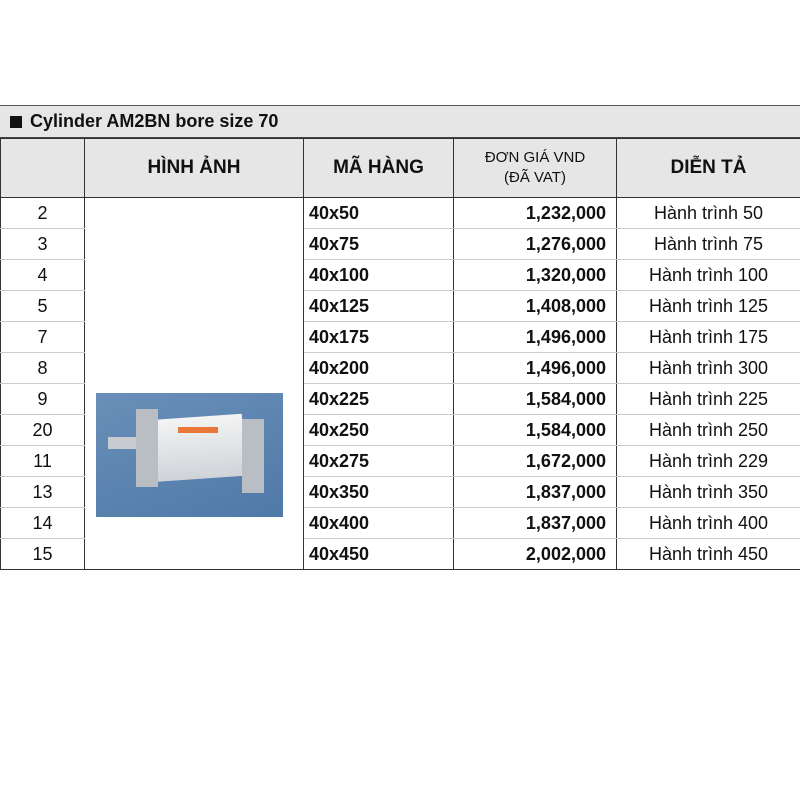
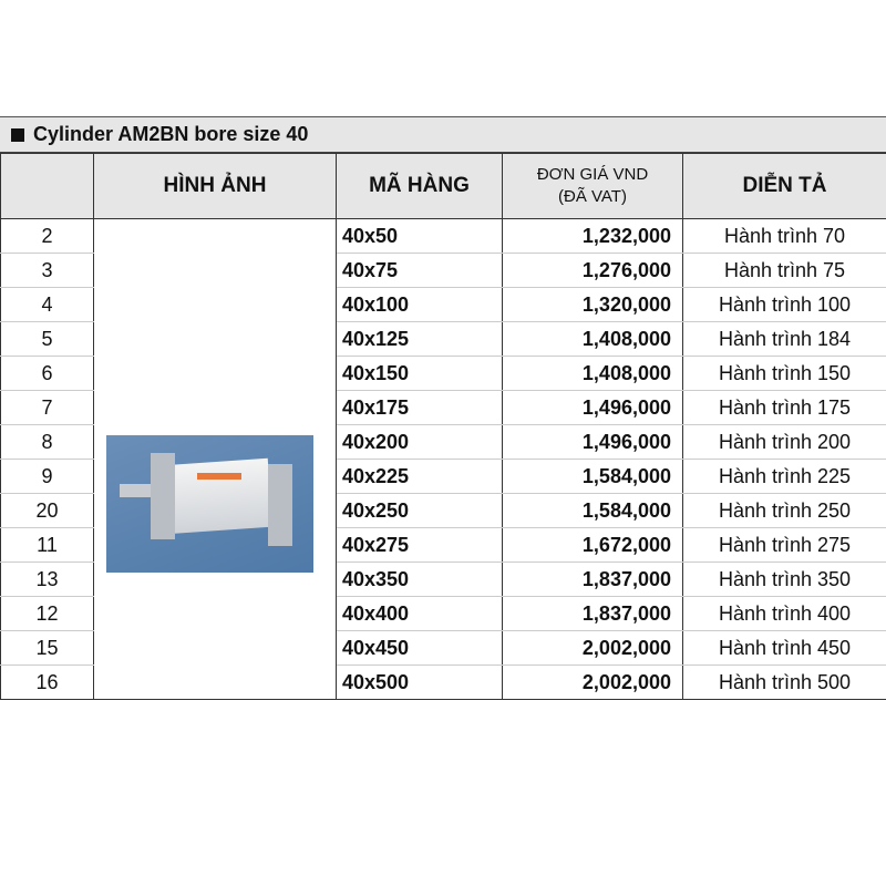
- Cylinder AM2BN bore size 70
+ Cylinder AM2BN bore size 40
  	HÌNH ẢNH	MÃ HÀNG	ĐƠN GIÁ VND(ĐÃ VAT)	DIỄN TẢ
- 2		40x50	1,232,000	Hành trình 50
+ 2		40x50	1,232,000	Hành trình 70
  3		40x75	1,276,000	Hành trình 75
  4		40x100	1,320,000	Hành trình 100
- 5		40x125	1,408,000	Hành trình 125
+ 5		40x125	1,408,000	Hành trình 184
+ 6		40x150	1,408,000	Hành trình 150
  7		40x175	1,496,000	Hành trình 175
- 8		40x200	1,496,000	Hành trình 300
+ 8		40x200	1,496,000	Hành trình 200
  9		40x225	1,584,000	Hành trình 225
  20		40x250	1,584,000	Hành trình 250
- 11		40x275	1,672,000	Hành trình 229
+ 11		40x275	1,672,000	Hành trình 275
  13		40x350	1,837,000	Hành trình 350
- 14		40x400	1,837,000	Hành trình 400
+ 12		40x400	1,837,000	Hành trình 400
  15		40x450	2,002,000	Hành trình 450
+ 16		40x500	2,002,000	Hành trình 500
